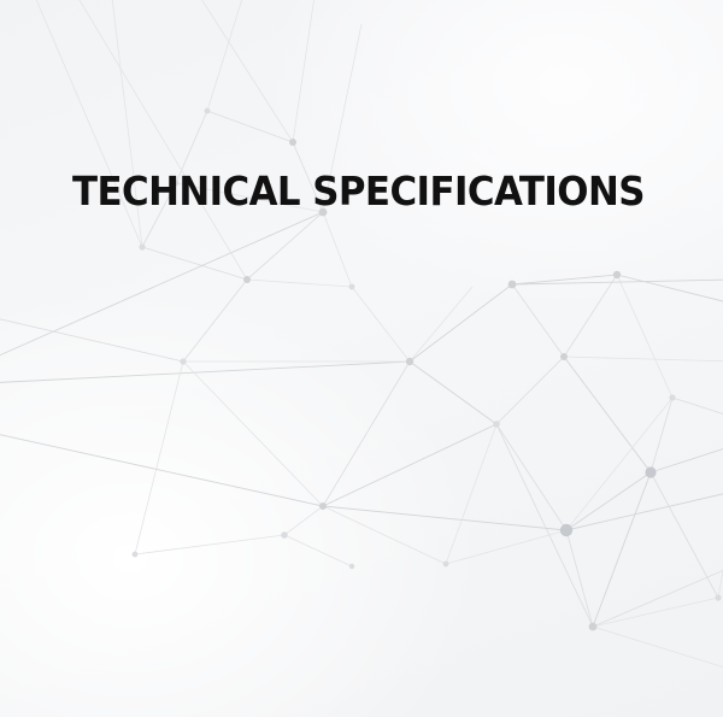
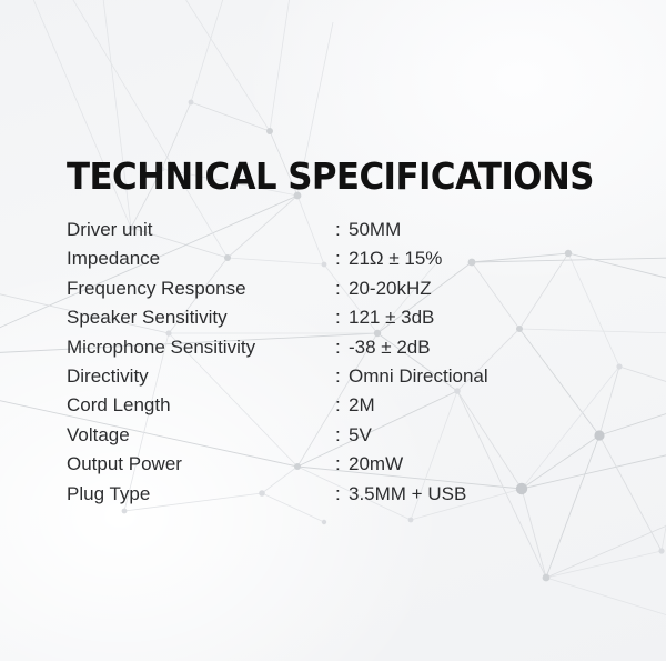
  TECHNICAL SPECIFICATIONS
+ Driver unit	:	50MM
+ Impedance	:	21Ω ± 15%
+ Frequency Response	:	20-20kHZ
+ Speaker Sensitivity	:	121 ± 3dB
+ Microphone Sensitivity	:	-38 ± 2dB
+ Directivity	:	Omni Directional
+ Cord Length	:	2M
+ Voltage	:	5V
+ Output Power	:	20mW
+ Plug Type	:	3.5MM + USB
